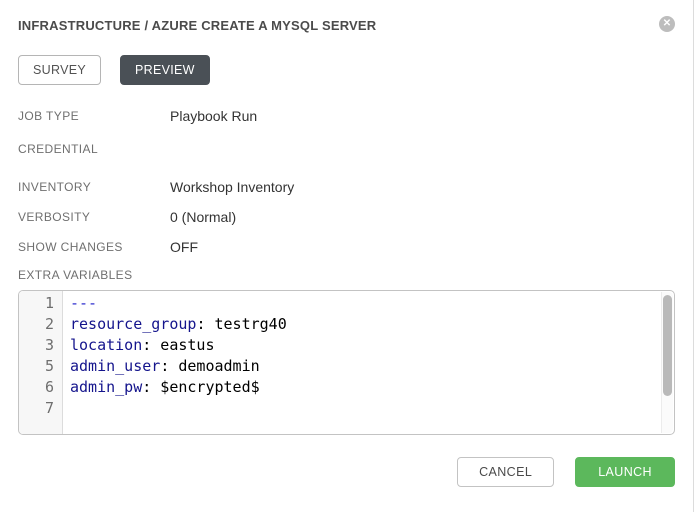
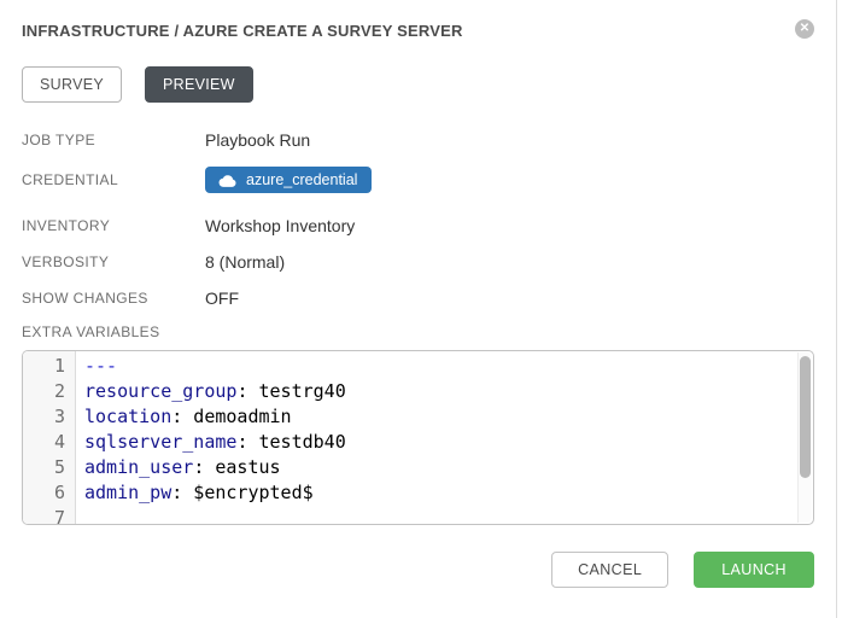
- INFRASTRUCTURE / AZURE CREATE A MYSQL SERVER
+ INFRASTRUCTURE / AZURE CREATE A SURVEY SERVER
  ✕
  SURVEY
  PREVIEW
  JOB TYPE
  Playbook Run
  CREDENTIAL
+ azure_credential
  INVENTORY
  Workshop Inventory
  VERBOSITY
- 0 (Normal)
+ 8 (Normal)
  SHOW CHANGES
  OFF
  EXTRA VARIABLES
  1
  ---
  2
  resource_group: testrg40
  3
- location: eastus
+ location: demoadmin
+ 4
+ sqlserver_name: testdb40
  5
- admin_user: demoadmin
+ admin_user: eastus
  6
  admin_pw: $encrypted$
  7
  CANCEL
  LAUNCH
